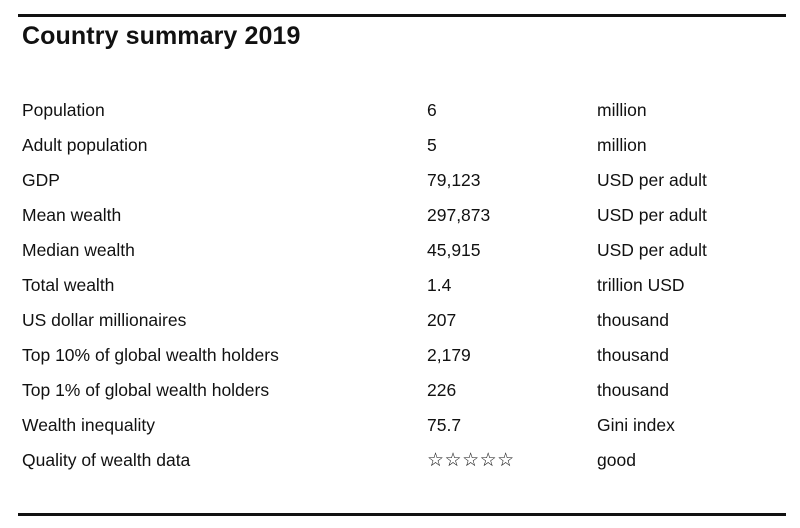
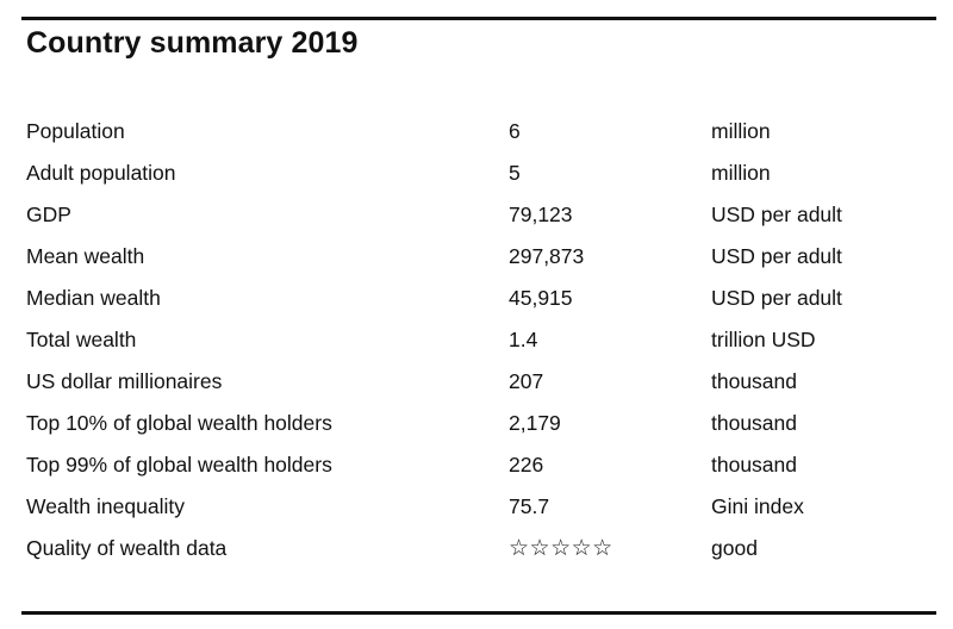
  Country summary 2019
  Population	6	million
  Adult population	5	million
  GDP	79,123	USD per adult
  Mean wealth	297,873	USD per adult
  Median wealth	45,915	USD per adult
  Total wealth	1.4	trillion USD
  US dollar millionaires	207	thousand
  Top 10% of global wealth holders	2,179	thousand
- Top 1% of global wealth holders	226	thousand
+ Top 99% of global wealth holders	226	thousand
  Wealth inequality	75.7	Gini index
  Quality of wealth data	☆☆☆☆☆	good
